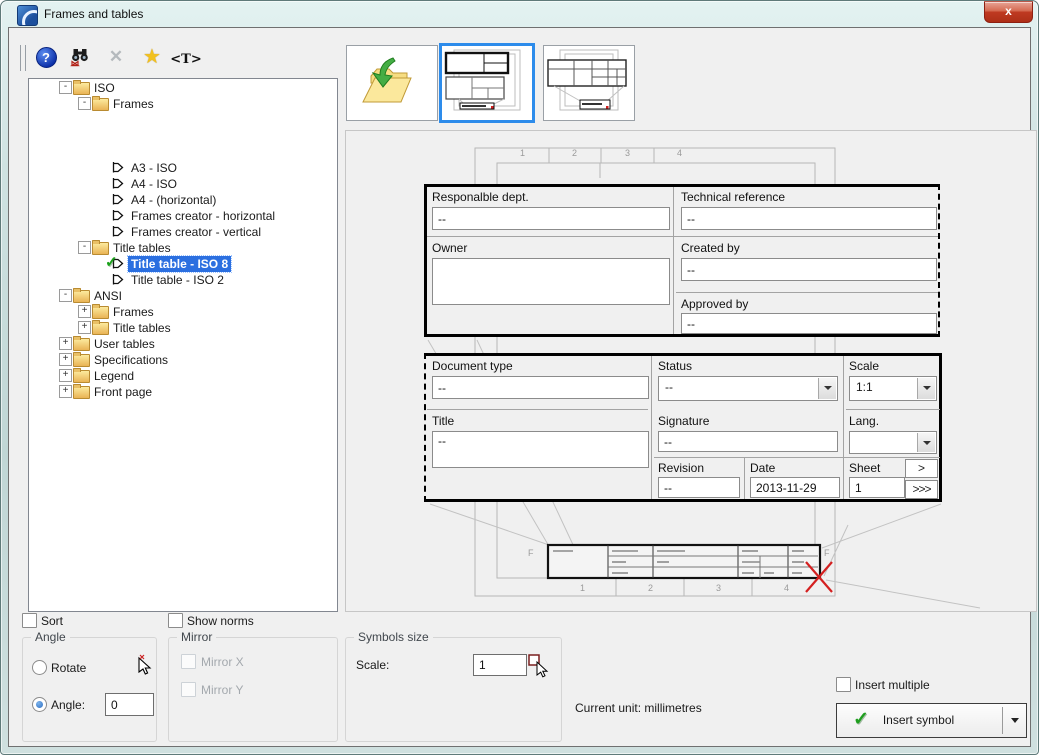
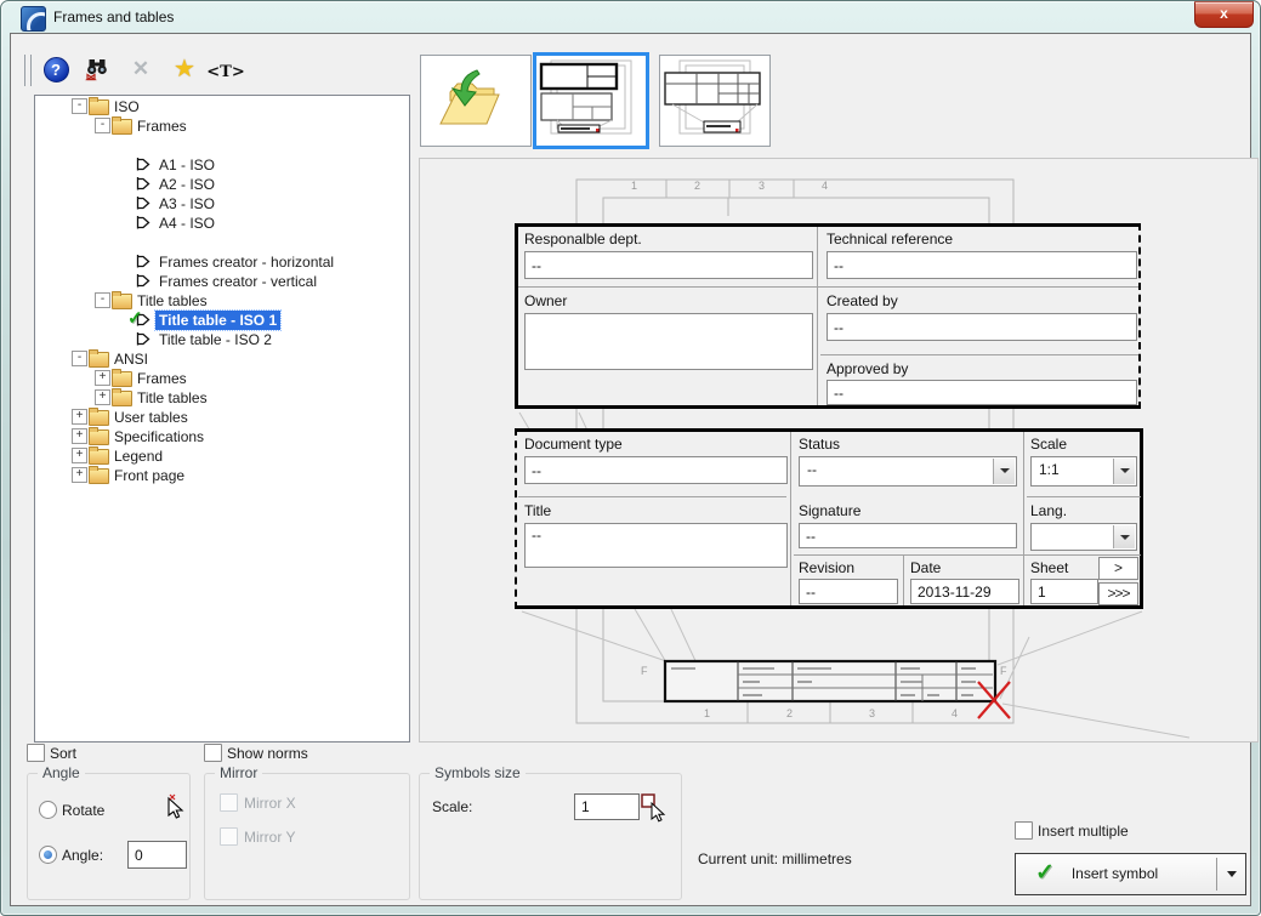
  Frames and tables
  x
  ?
  ✕
  ★
  <T>
  -
  ISO
  -
  Frames
+ A1 - ISO
+ A2 - ISO
  A3 - ISO
  A4 - ISO
- A4 - (horizontal)
  Frames creator - horizontal
  Frames creator - vertical
  -
  Title tables
  ✓
- Title table - ISO 8
+ Title table - ISO 1
  Title table - ISO 2
  -
  ANSI
  +
  Frames
  +
  Title tables
  +
  User tables
  +
  Specifications
  +
  Legend
  +
  Front page
  1
  2
  3
  4
  1
  2
  3
  4
  F
  F
  Responalble dept.
  --
  Technical reference
  --
  Owner
  Created by
  --
  Approved by
  --
  Document type
  --
  Title
  --
  Status
  --
  Signature
  --
  Revision
  --
  Date
  2013-11-29
  Scale
  1:1
  Lang.
  Sheet
  1
  >
  >>>
  Sort
  Show norms
  Angle
  Rotate
  Angle:
  0
  Mirror
  Mirror X
  Mirror Y
  Symbols size
  Scale:
  1
  Current unit: millimetres
  Insert multiple
  ✓
  Insert symbol
